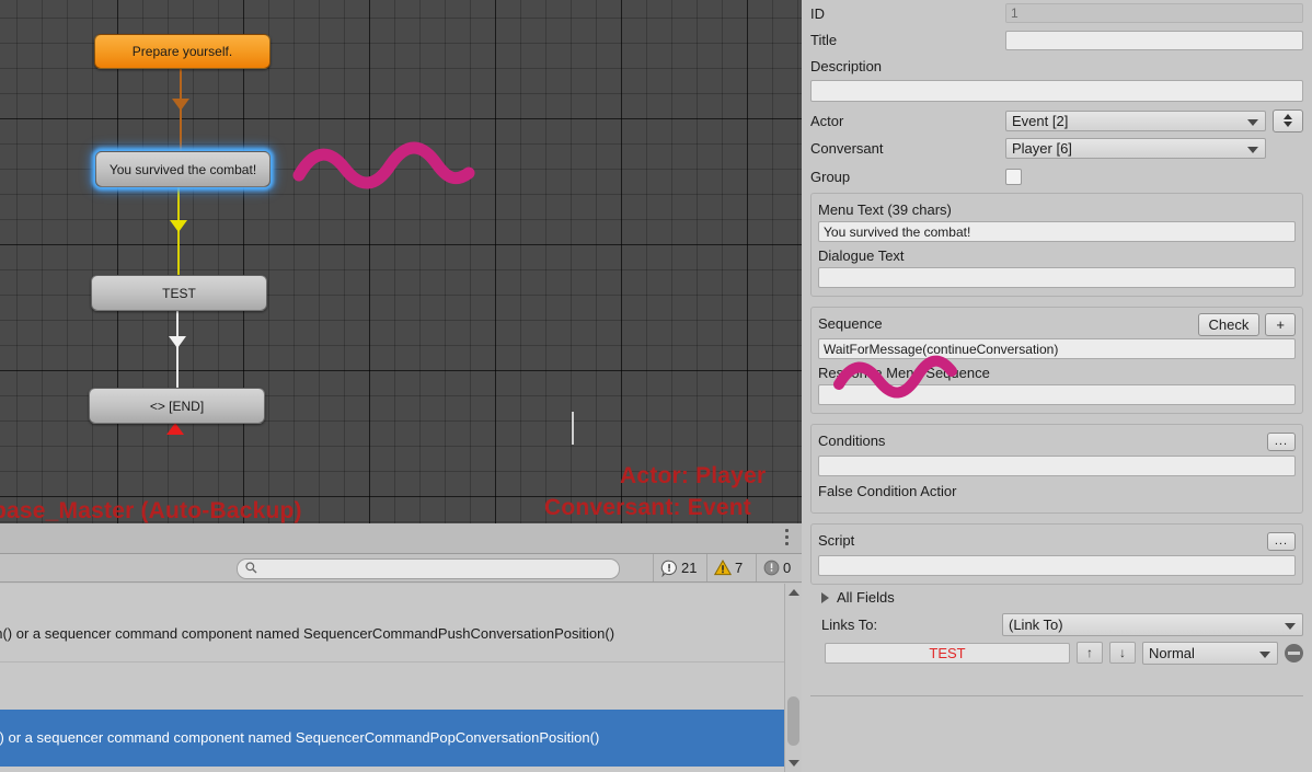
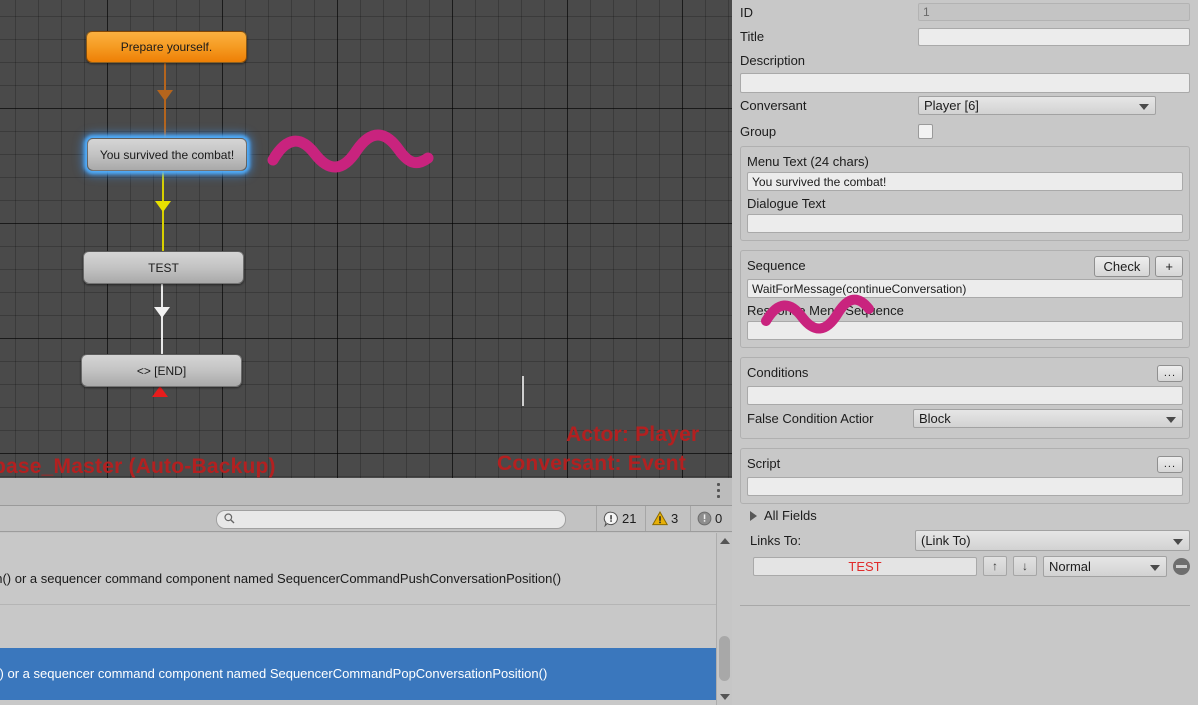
  Prepare yourself.
  You survived the combat!
  TEST
  <> [END]
  ase_Master (Auto-Backup)
  Actor: Player
  Conversant: Event
  21
- 7
+ 3
  0
  () or a sequencer command component named SequencerCommandPushConversationPosition()
  ) or a sequencer command component named SequencerCommandPopConversationPosition()
  ID
  1
  Title
  Description
- Actor
- Event [2]
  Conversant
  Player [6]
  Group
- Menu Text (39 chars)
+ Menu Text (24 chars)
  You survived the combat!
  Dialogue Text
  Sequence
  Check
  +
  WaitForMessage(continueConversation)
  Conditions
  ...
  False Condition Actior
+ Block
  Script
  ...
  All Fields
  Links To:
  (Link To)
  TEST
  ↑
  ↓
  Normal
